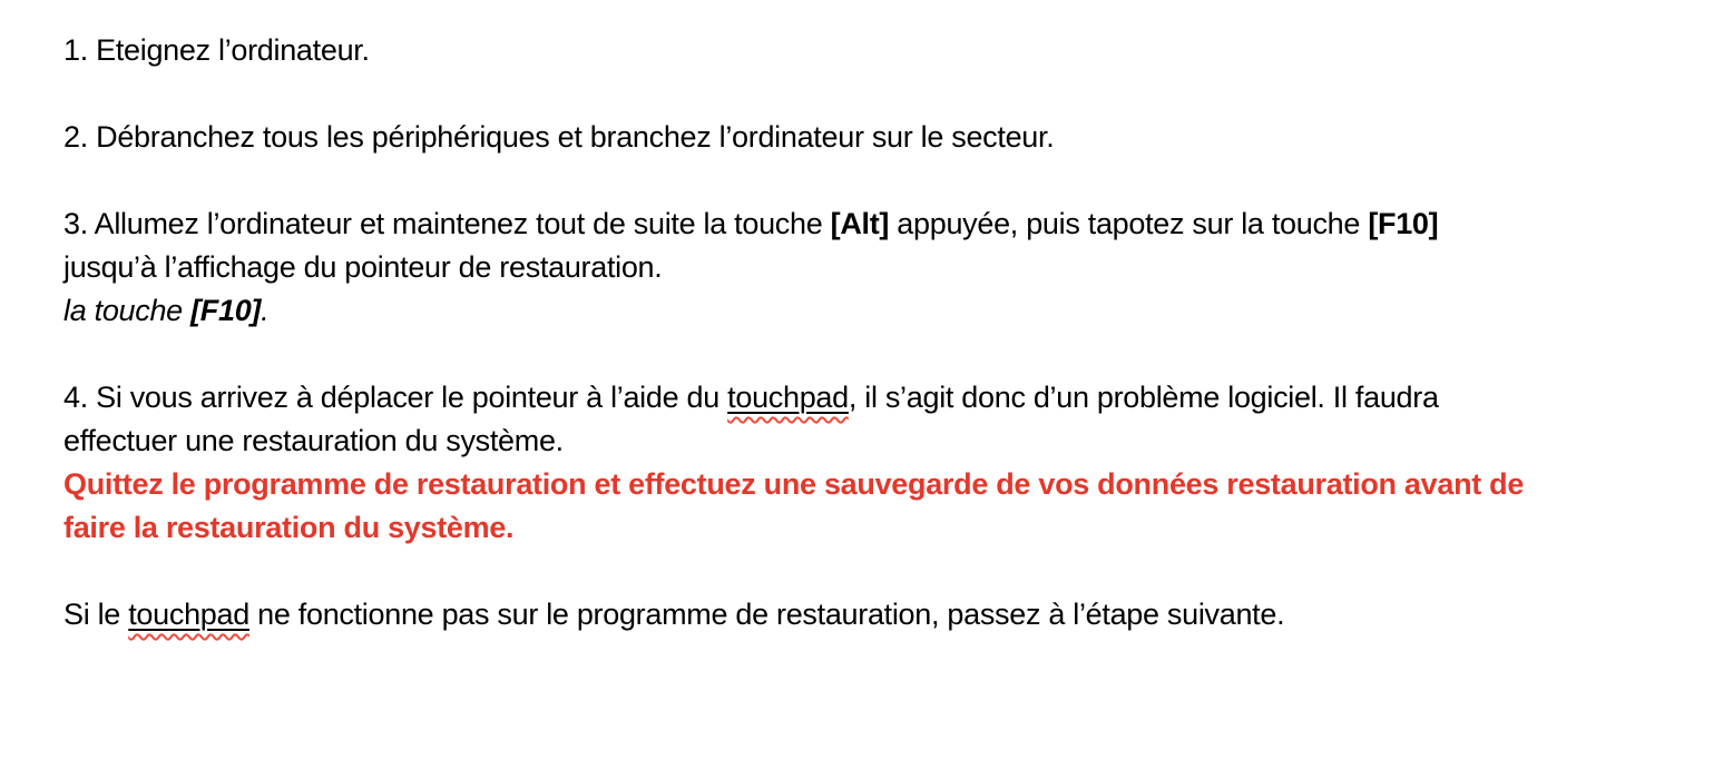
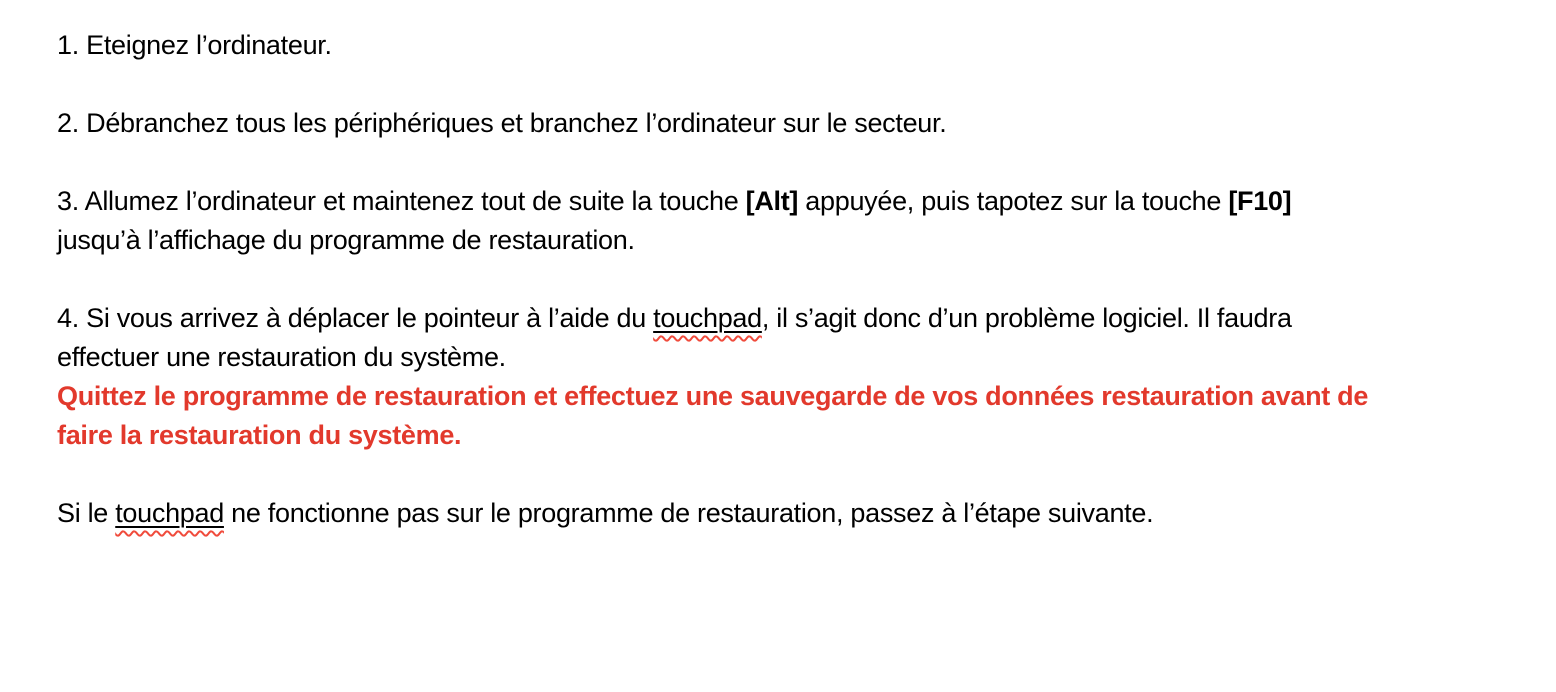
  1. Eteignez l’ordinateur.
  2. Débranchez tous les périphériques et branchez l’ordinateur sur le secteur.
  3. Allumez l’ordinateur et maintenez tout de suite la touche [Alt] appuyée, puis tapotez sur la touche [F10]
- jusqu’à l’affichage du pointeur de restauration.
+ jusqu’à l’affichage du programme de restauration.
- la touche [F10].
  4. Si vous arrivez à déplacer le pointeur à l’aide du touchpad, il s’agit donc d’un problème logiciel. Il faudra
  effectuer une restauration du système.
  Quittez le programme de restauration et effectuez une sauvegarde de vos données restauration avant de
  faire la restauration du système.
  Si le touchpad ne fonctionne pas sur le programme de restauration, passez à l’étape suivante.
